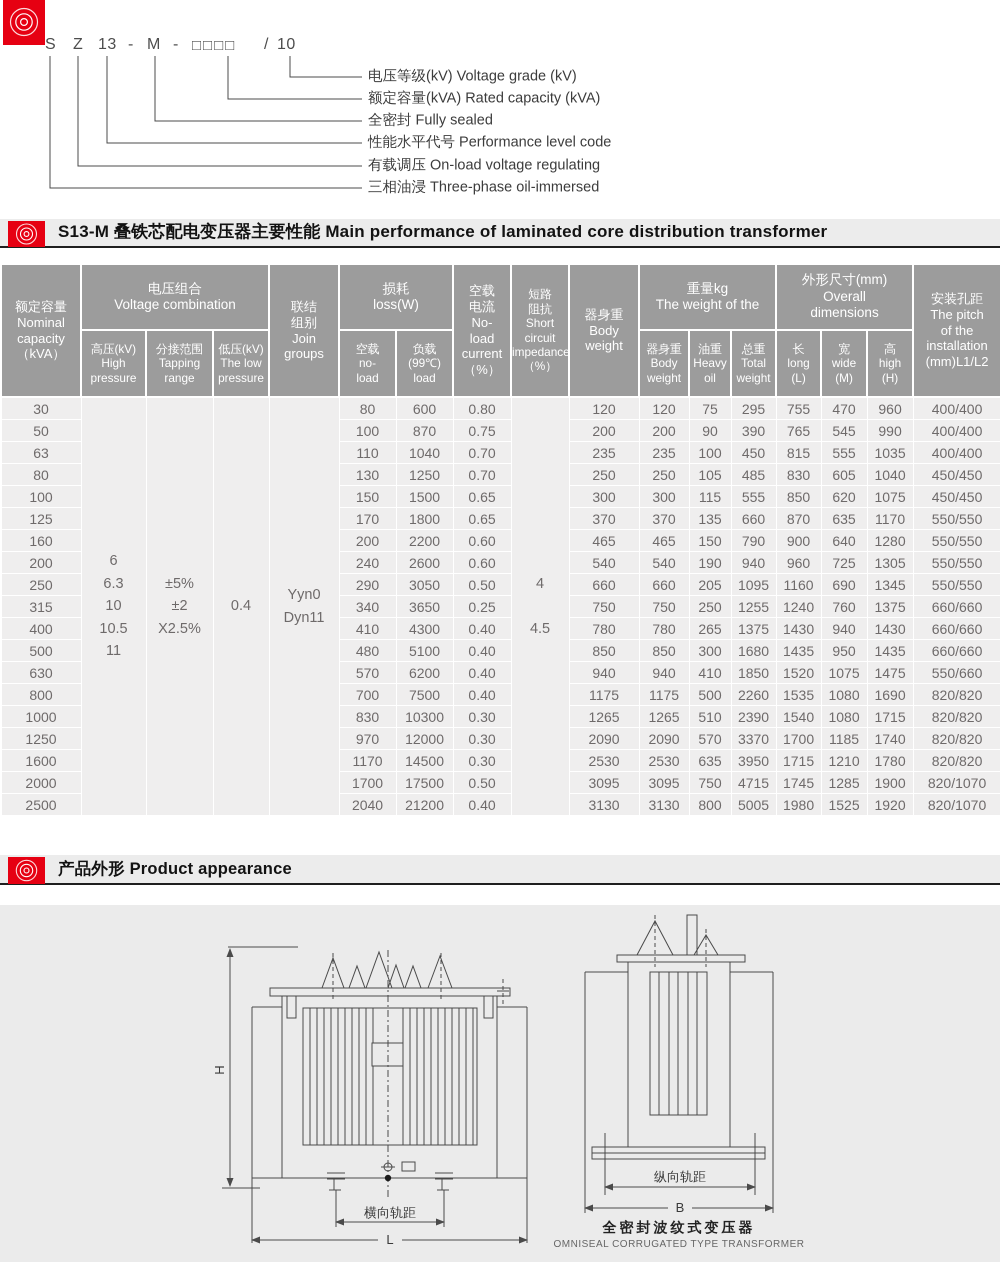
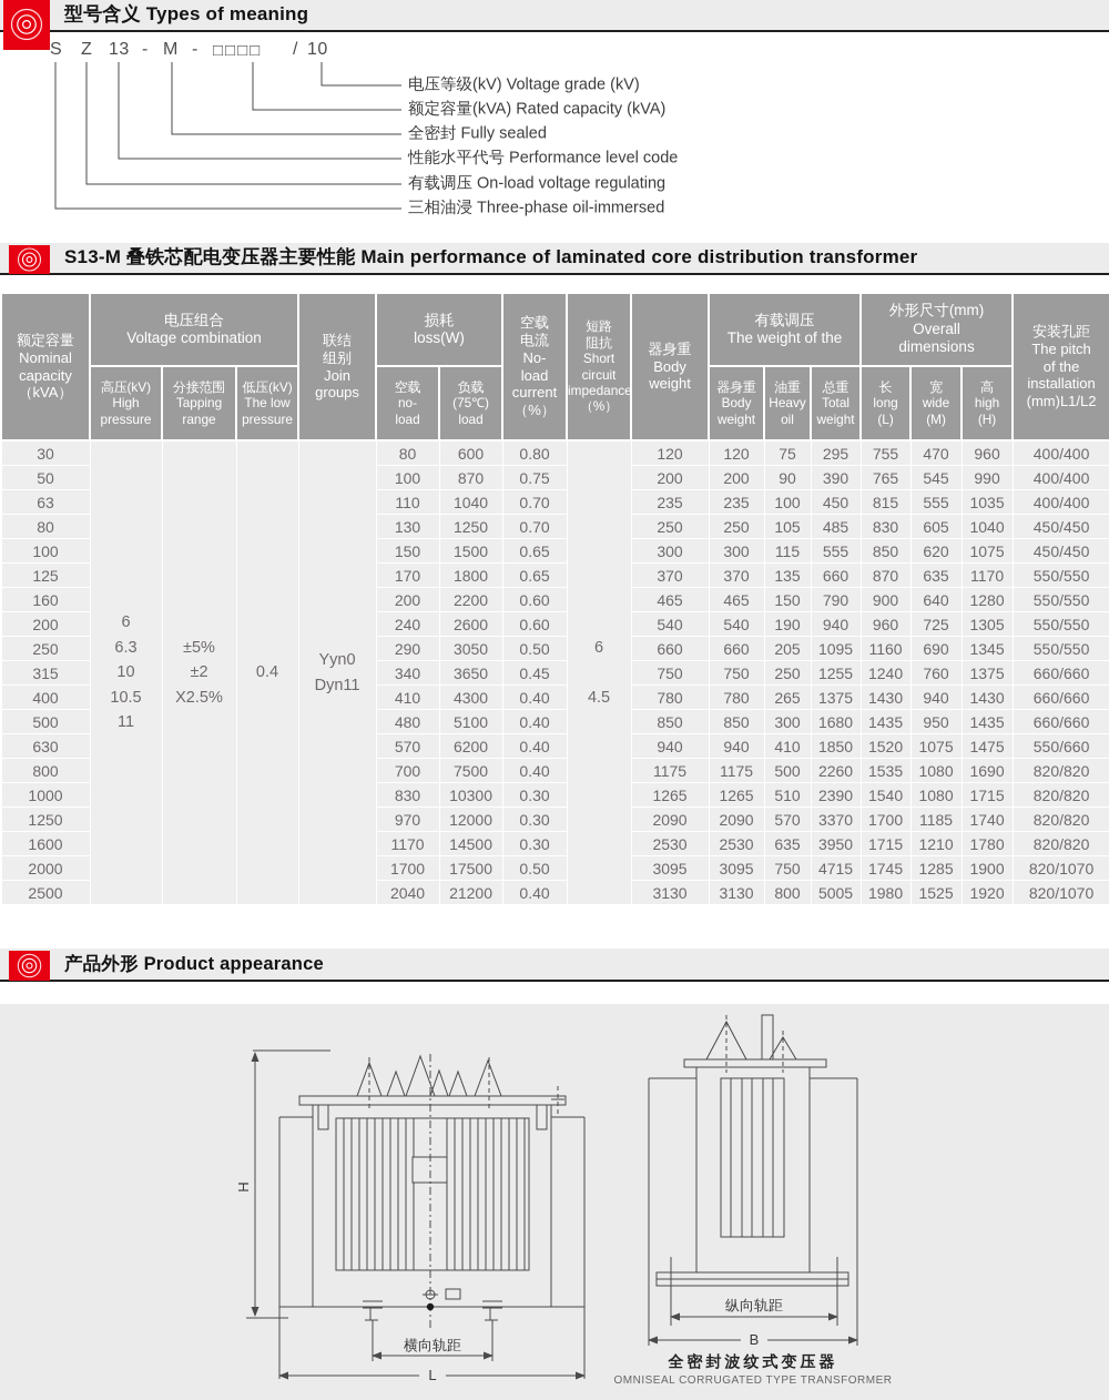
+ 型号含义 Types of meaning
  S
  Z
  13
  -
  M
  -
  □□□□
  /
  10
  电压等级(kV) Voltage grade (kV)
  额定容量(kVA) Rated capacity (kVA)
  全密封 Fully sealed
  性能水平代号 Performance level code
  有载调压 On-load voltage regulating
  三相油浸 Three-phase oil-immersed
  S13-M 叠铁芯配电变压器主要性能 Main performance of laminated core distribution transformer
- 额定容量 Nominal capacity （kVA）	电压组合 Voltage combination	联结 组别 Join groups	损耗 loss(W)	空载 电流 No- load current （%）	短路 阻抗 Short circuit impedance （%）	器身重 Body weight	重量kg The weight of the	外形尺寸(mm) Overall dimensions	安装孔距 The pitch of the installation (mm)L1/L2
+ 额定容量 Nominal capacity （kVA）	电压组合 Voltage combination	联结 组别 Join groups	损耗 loss(W)	空载 电流 No- load current （%）	短路 阻抗 Short circuit impedance （%）	器身重 Body weight	有载调压 The weight of the	外形尺寸(mm) Overall dimensions	安装孔距 The pitch of the installation (mm)L1/L2
- 高压(kV) High pressure	分接范围 Tapping range	低压(kV) The low pressure	空载 no- load	负载 (99℃) load	器身重 Body weight	油重 Heavy oil	总重 Total weight	长 long (L)	宽 wide (M)	高 high (H)
+ 高压(kV) High pressure	分接范围 Tapping range	低压(kV) The low pressure	空载 no- load	负载 (75℃) load	器身重 Body weight	油重 Heavy oil	总重 Total weight	长 long (L)	宽 wide (M)	高 high (H)
- 30	6 6.3 10 10.5 11	±5% ±2 X2.5%	0.4	Yyn0 Dyn11	80	600	0.80	4 4.5	120	120	75	295	755	470	960	400/400
+ 30	6 6.3 10 10.5 11	±5% ±2 X2.5%	0.4	Yyn0 Dyn11	80	600	0.80	6 4.5	120	120	75	295	755	470	960	400/400
  50	100	870	0.75	200	200	90	390	765	545	990	400/400
  63	110	1040	0.70	235	235	100	450	815	555	1035	400/400
  80	130	1250	0.70	250	250	105	485	830	605	1040	450/450
  100	150	1500	0.65	300	300	115	555	850	620	1075	450/450
  125	170	1800	0.65	370	370	135	660	870	635	1170	550/550
  160	200	2200	0.60	465	465	150	790	900	640	1280	550/550
  200	240	2600	0.60	540	540	190	940	960	725	1305	550/550
  250	290	3050	0.50	660	660	205	1095	1160	690	1345	550/550
- 315	340	3650	0.25	750	750	250	1255	1240	760	1375	660/660
+ 315	340	3650	0.45	750	750	250	1255	1240	760	1375	660/660
  400	410	4300	0.40	780	780	265	1375	1430	940	1430	660/660
  500	480	5100	0.40	850	850	300	1680	1435	950	1435	660/660
  630	570	6200	0.40	940	940	410	1850	1520	1075	1475	550/660
  800	700	7500	0.40	1175	1175	500	2260	1535	1080	1690	820/820
  1000	830	10300	0.30	1265	1265	510	2390	1540	1080	1715	820/820
  1250	970	12000	0.30	2090	2090	570	3370	1700	1185	1740	820/820
  1600	1170	14500	0.30	2530	2530	635	3950	1715	1210	1780	820/820
  2000	1700	17500	0.50	3095	3095	750	4715	1745	1285	1900	820/1070
  2500	2040	21200	0.40	3130	3130	800	5005	1980	1525	1920	820/1070
  产品外形 Product appearance
  横向轨距
  L
  纵向轨距
  B
  全密封波纹式变压器
  OMNISEAL CORRUGATED TYPE TRANSFORMER
